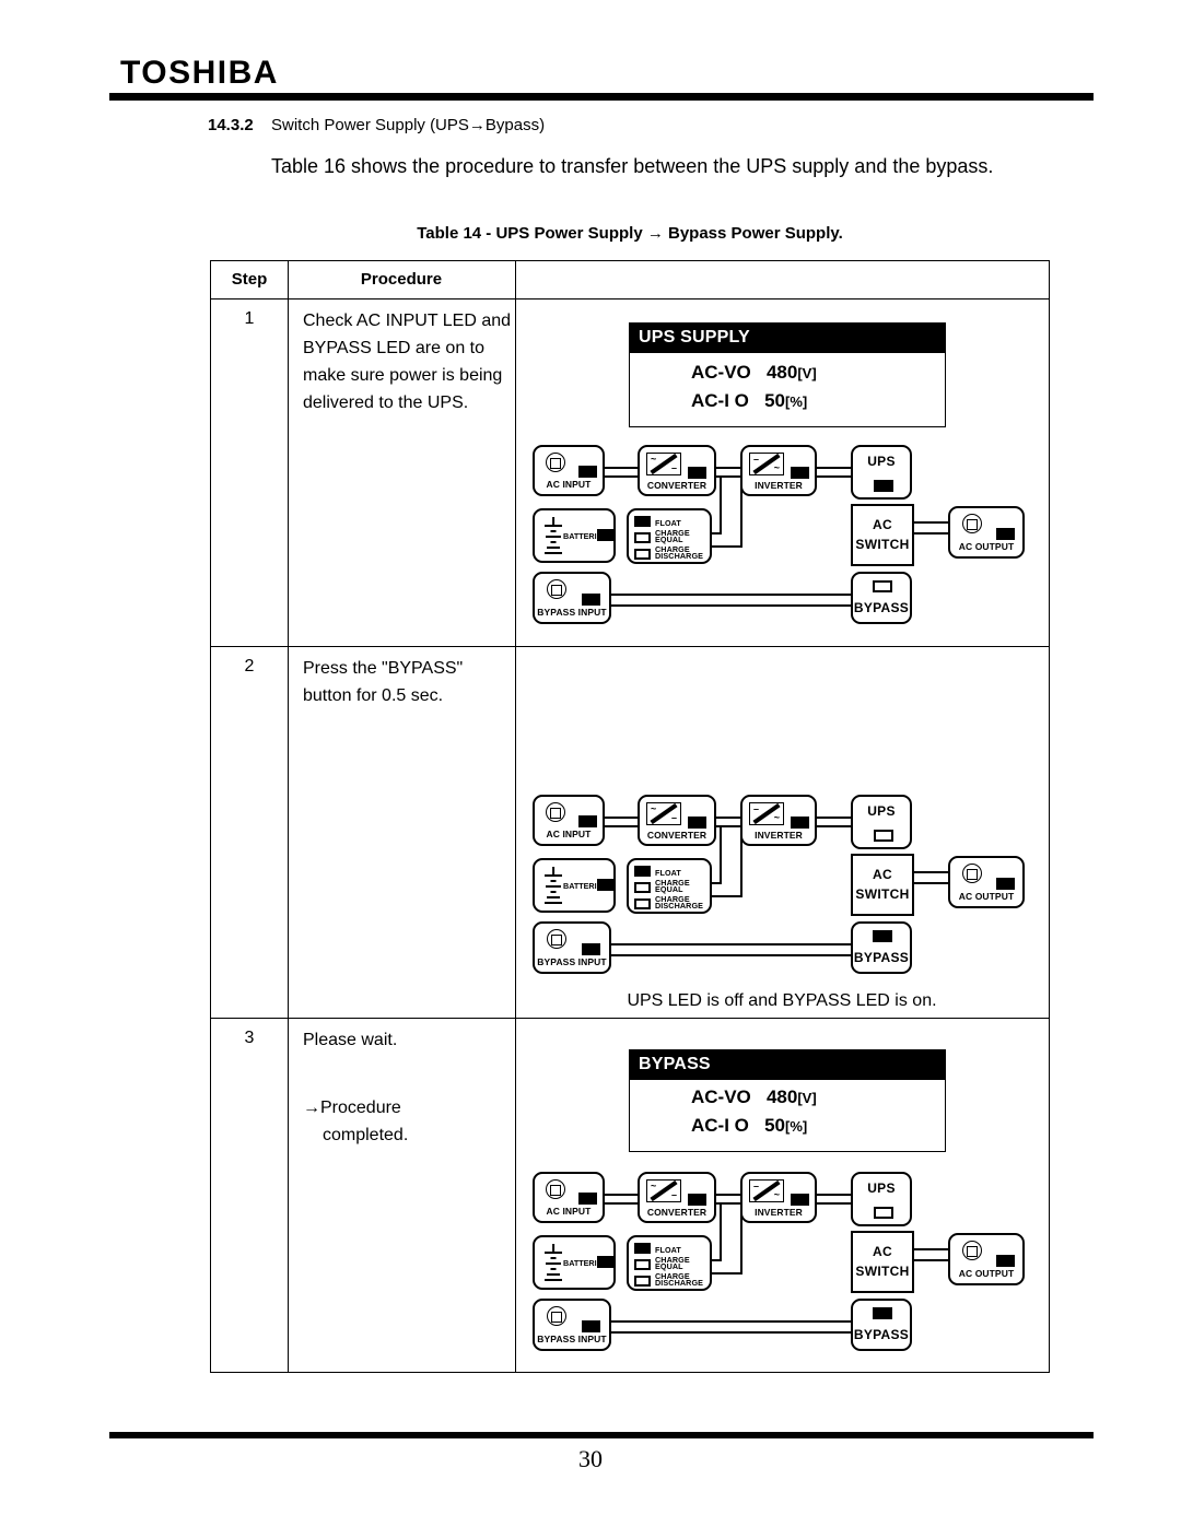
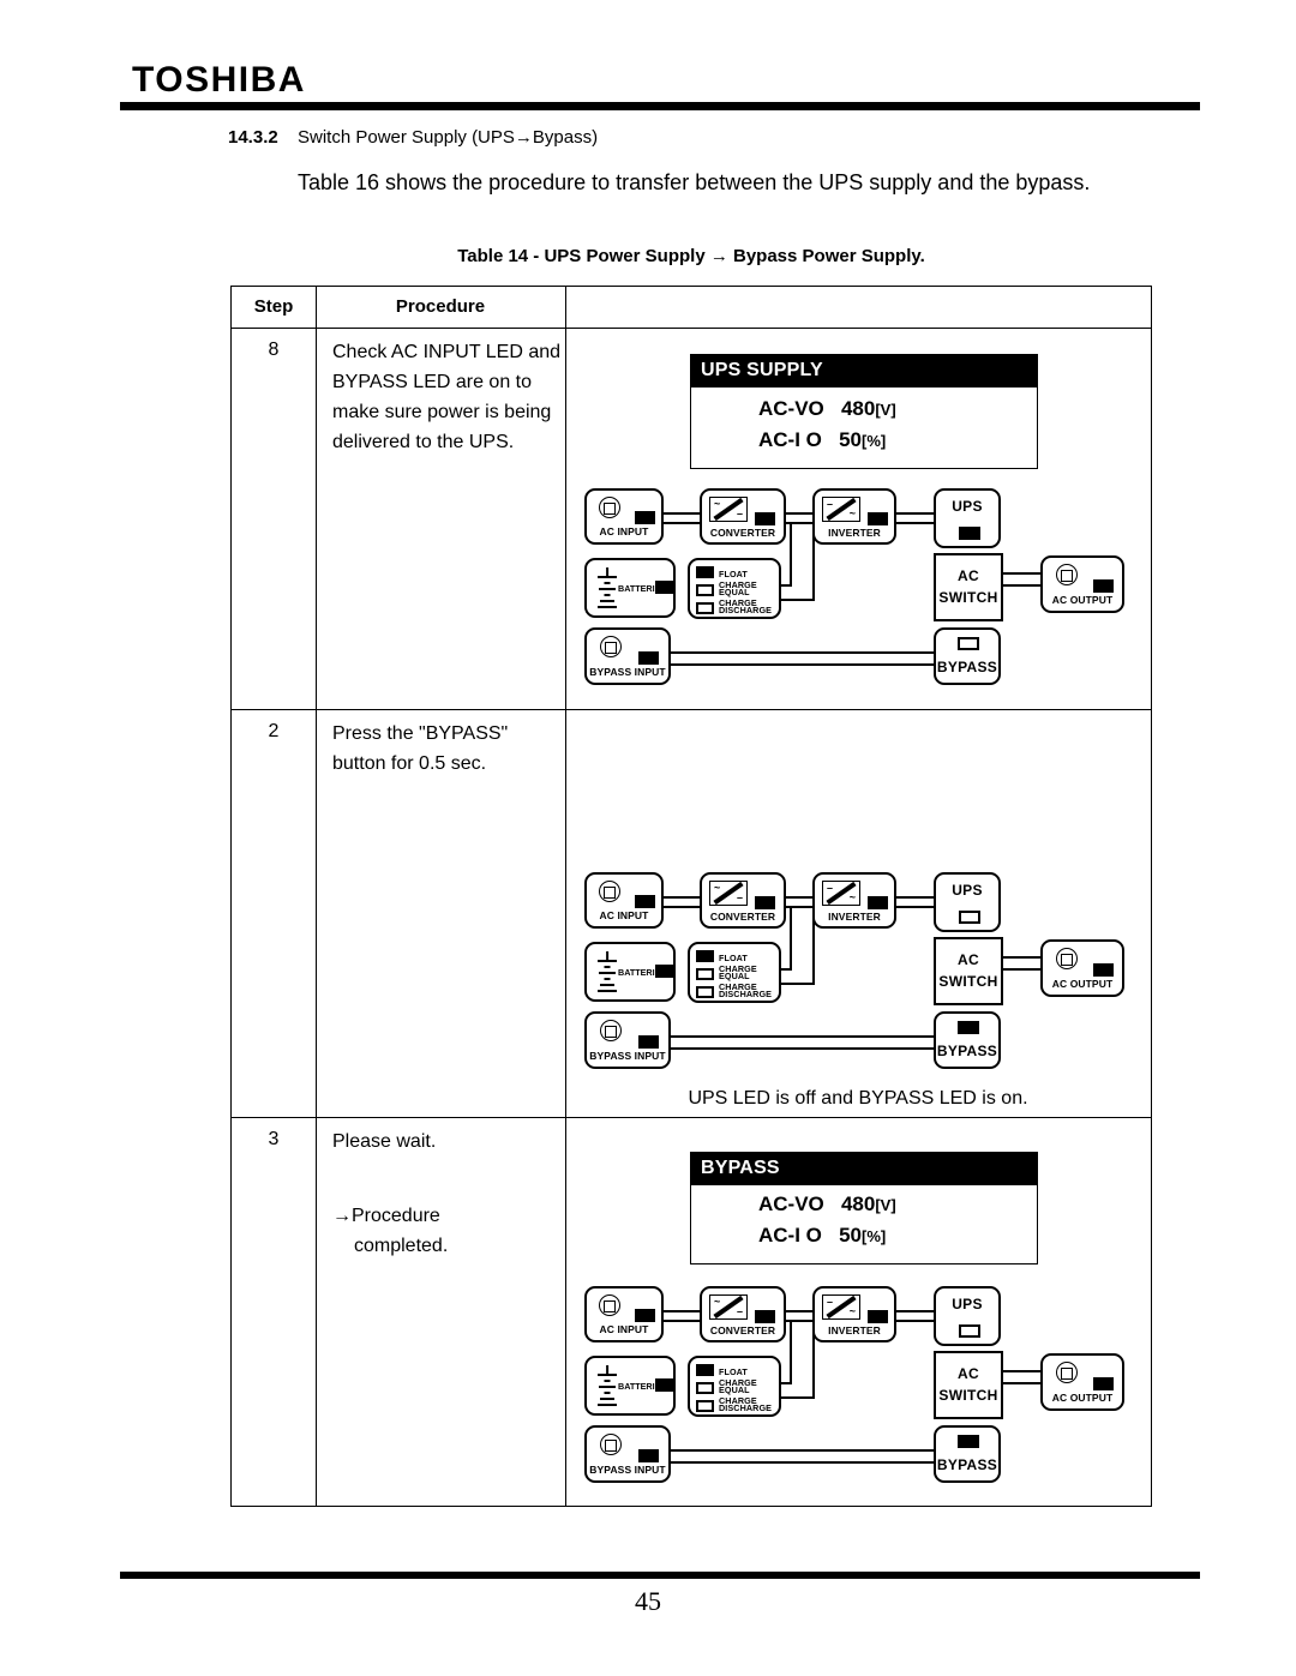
  TOSHIBA
  14.3.2
  Switch Power Supply (UPS→Bypass)
  Table 16 shows the procedure to transfer between the UPS supply and the bypass.
  Table 14 - UPS Power Supply → Bypass Power Supply.
  Step
  Procedure
- 1
+ 8
  Check AC INPUT LED and BYPASS LED are on to make sure power is being delivered to the UPS.
  UPS SUPPLY
  AC-VO 480[V]
  AC-I O 50[%]
  AC INPUT
  ~
  –
  CONVERTER
  –
  ~
  INVERTER
  UPS
  AC
  SWITCH
  AC OUTPUT
  BATTERI
  FLOAT CHARGE
  EQUAL CHARGE
  DISCHARGE
  BYPASS INPUT
  BYPASS
  2
  Press the "BYPASS" button for 0.5 sec.
  AC INPUT
  ~
  –
  CONVERTER
  –
  ~
  INVERTER
  UPS
  AC
  SWITCH
  AC OUTPUT
  BATTERI
  FLOAT CHARGE
  EQUAL CHARGE
  DISCHARGE
  BYPASS INPUT
  BYPASS
  UPS LED is off and BYPASS LED is on.
  3
  Please wait.
  →Procedure
  completed.
  BYPASS
  AC-VO 480[V]
  AC-I O 50[%]
  AC INPUT
  ~
  –
  CONVERTER
  –
  ~
  INVERTER
  UPS
  AC
  SWITCH
  AC OUTPUT
  BATTERI
  FLOAT CHARGE
  EQUAL CHARGE
  DISCHARGE
  BYPASS INPUT
  BYPASS
- 30
+ 45
